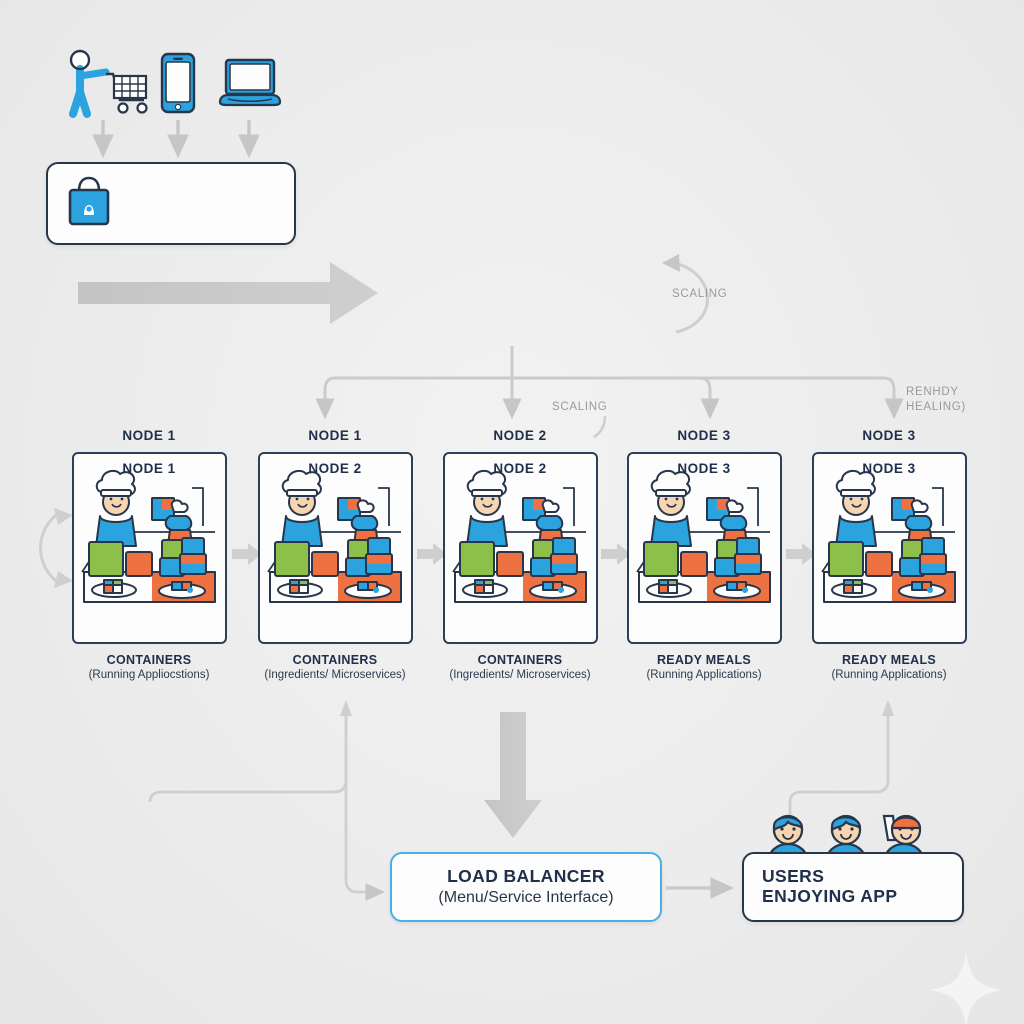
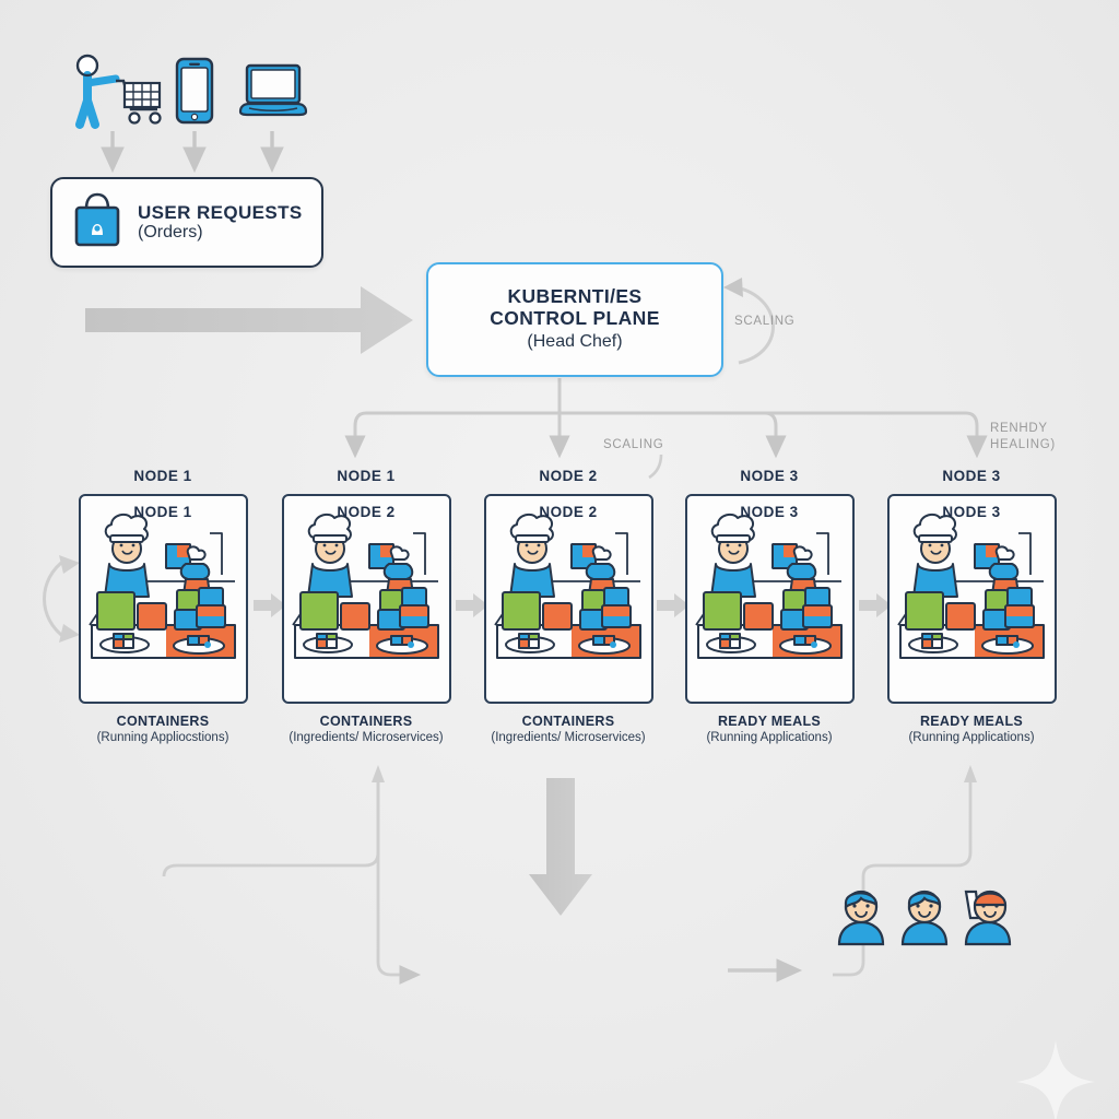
+ USER REQUESTS
+ (Orders)
+ KUBERNTI/ES
+ CONTROL PLANE
+ (Head Chef)
  SCALING
  SCALING
  RENHDY
  HEALING)
  NODE 1
  NODE 1
  CONTAINERS
  (Running Appliocstions)
  NODE 1
  NODE 2
  CONTAINERS
  (Ingredients/ Microservices)
  NODE 2
  NODE 2
  CONTAINERS
  (Ingredients/ Microservices)
  NODE 3
  NODE 3
  READY MEALS
  (Running Applications)
  NODE 3
  NODE 3
  READY MEALS
  (Running Applications)
- LOAD BALANCER
- (Menu/Service Interface)
- USERS
- ENJOYING APP
